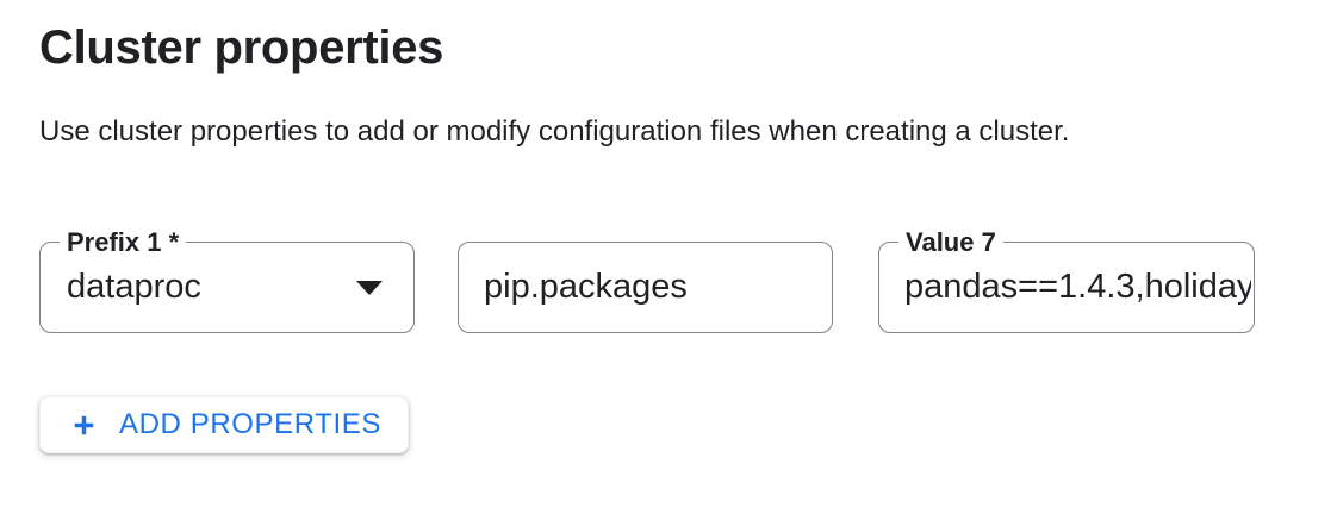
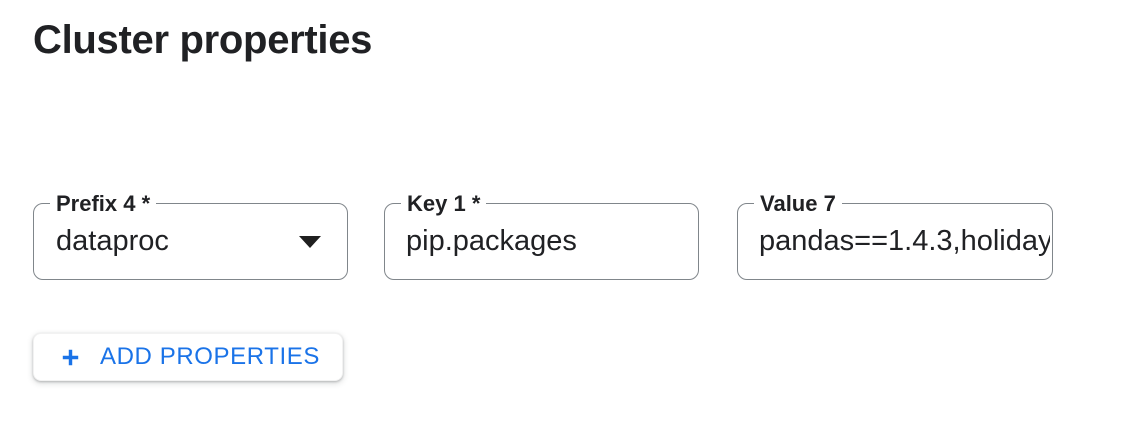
  Cluster properties
- Use cluster properties to add or modify configuration files when creating a cluster.
- Prefix 1 *
+ Prefix 4 *
  dataproc
+ Key 1 *
  pip.packages
  Value 7
  pandas==1.4.3,holiday
  ADD PROPERTIES
